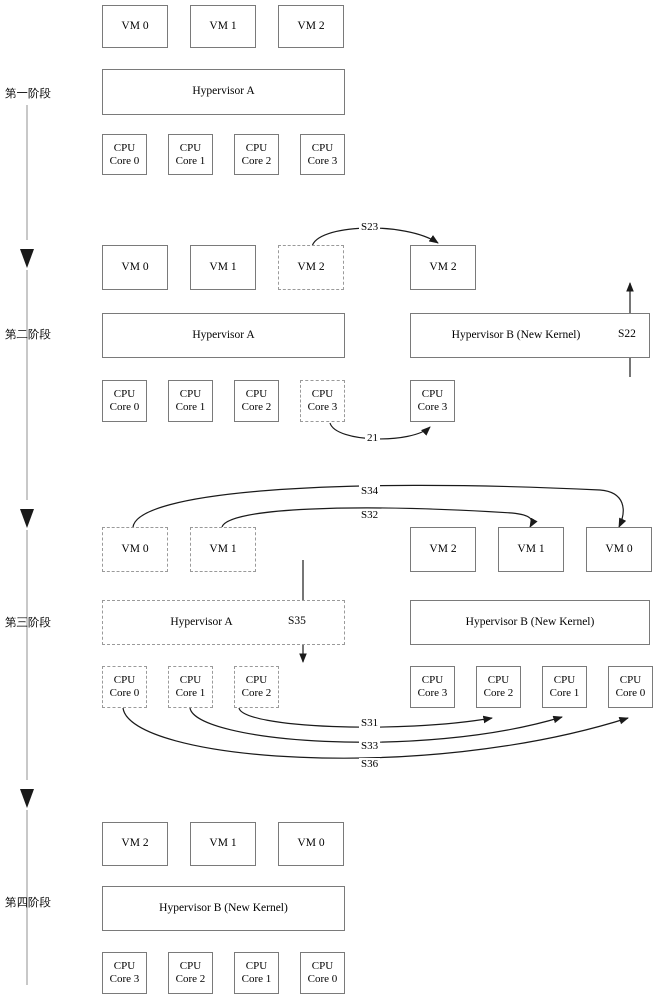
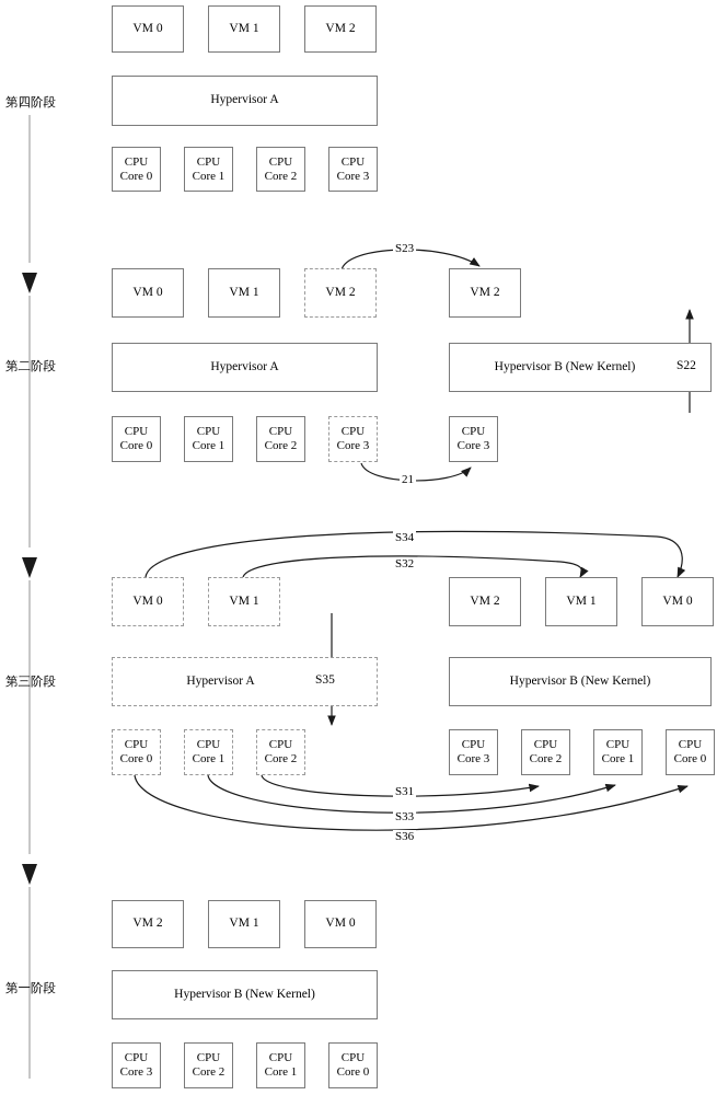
- 第一阶段
+ 第四阶段
  第二阶段
  第三阶段
- 第四阶段
+ 第一阶段
  VM 0
  VM 1
  VM 2
  Hypervisor A
  CPU
  Core 0
  CPU
  Core 1
  CPU
  Core 2
  CPU
  Core 3
  VM 0
  VM 1
  VM 2
  VM 2
  Hypervisor A
  Hypervisor B (New Kernel)
  S22
  CPU
  Core 0
  CPU
  Core 1
  CPU
  Core 2
  CPU
  Core 3
  CPU
  Core 3
  S23
  21
  VM 0
  VM 1
  VM 2
  VM 1
  VM 0
  Hypervisor A
  S35
  Hypervisor B (New Kernel)
  CPU
  Core 0
  CPU
  Core 1
  CPU
  Core 2
  CPU
  Core 3
  CPU
  Core 2
  CPU
  Core 1
  CPU
  Core 0
  S34
  S32
  S31
  S33
  S36
  VM 2
  VM 1
  VM 0
  Hypervisor B (New Kernel)
  CPU
  Core 3
  CPU
  Core 2
  CPU
  Core 1
  CPU
  Core 0
